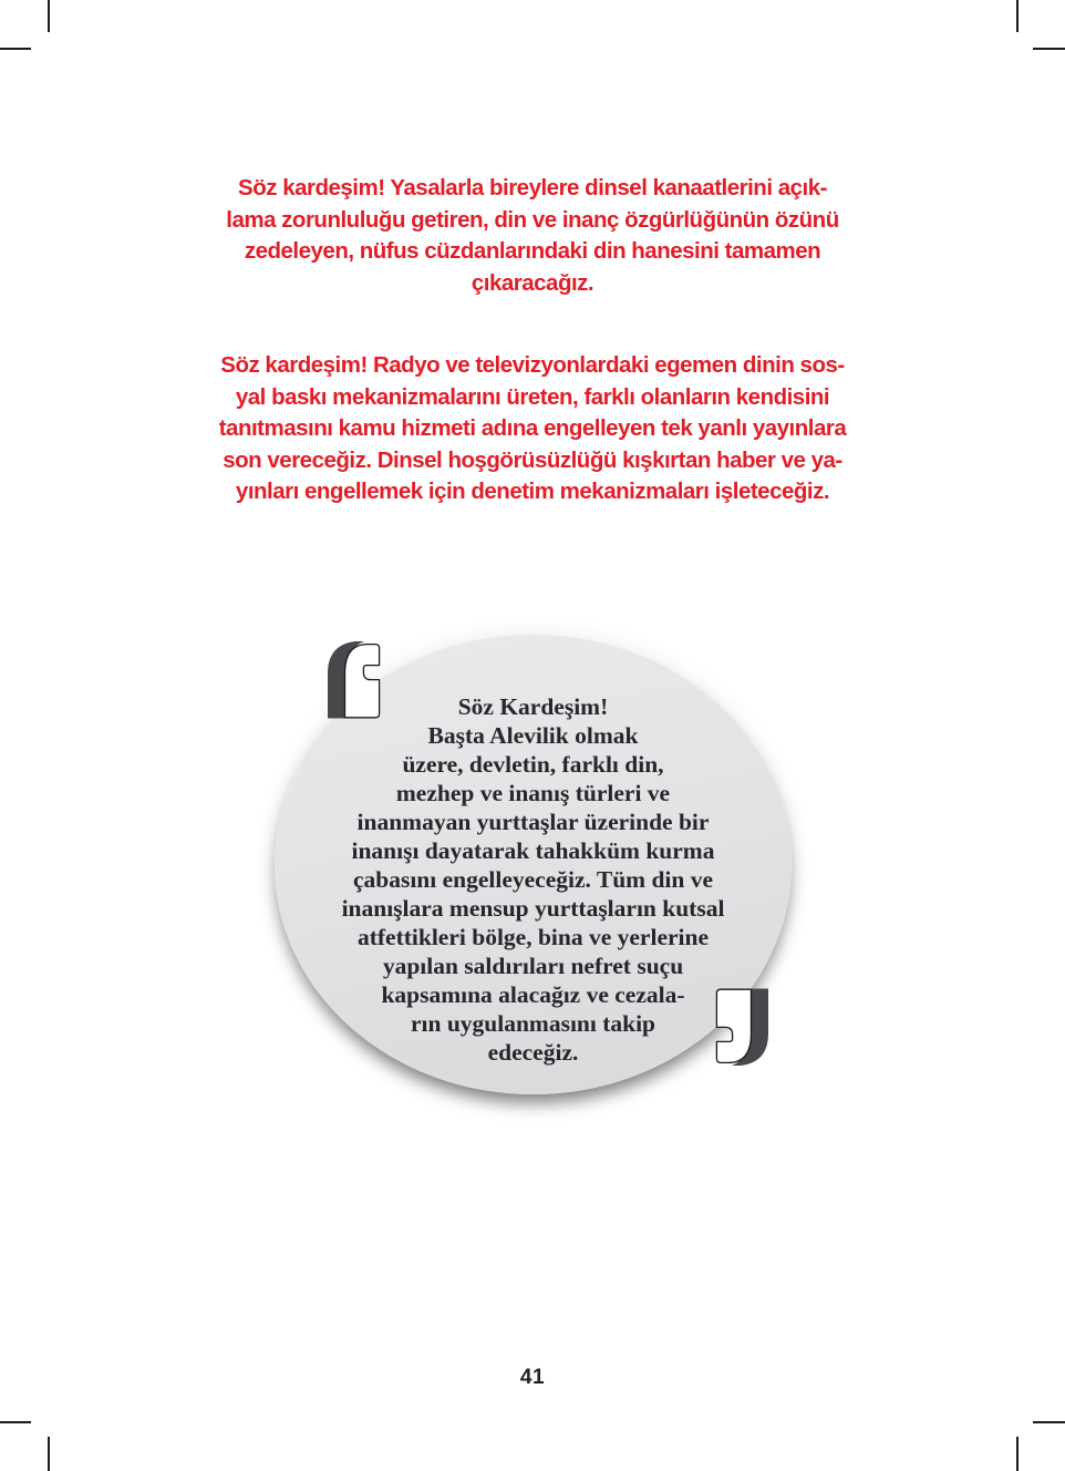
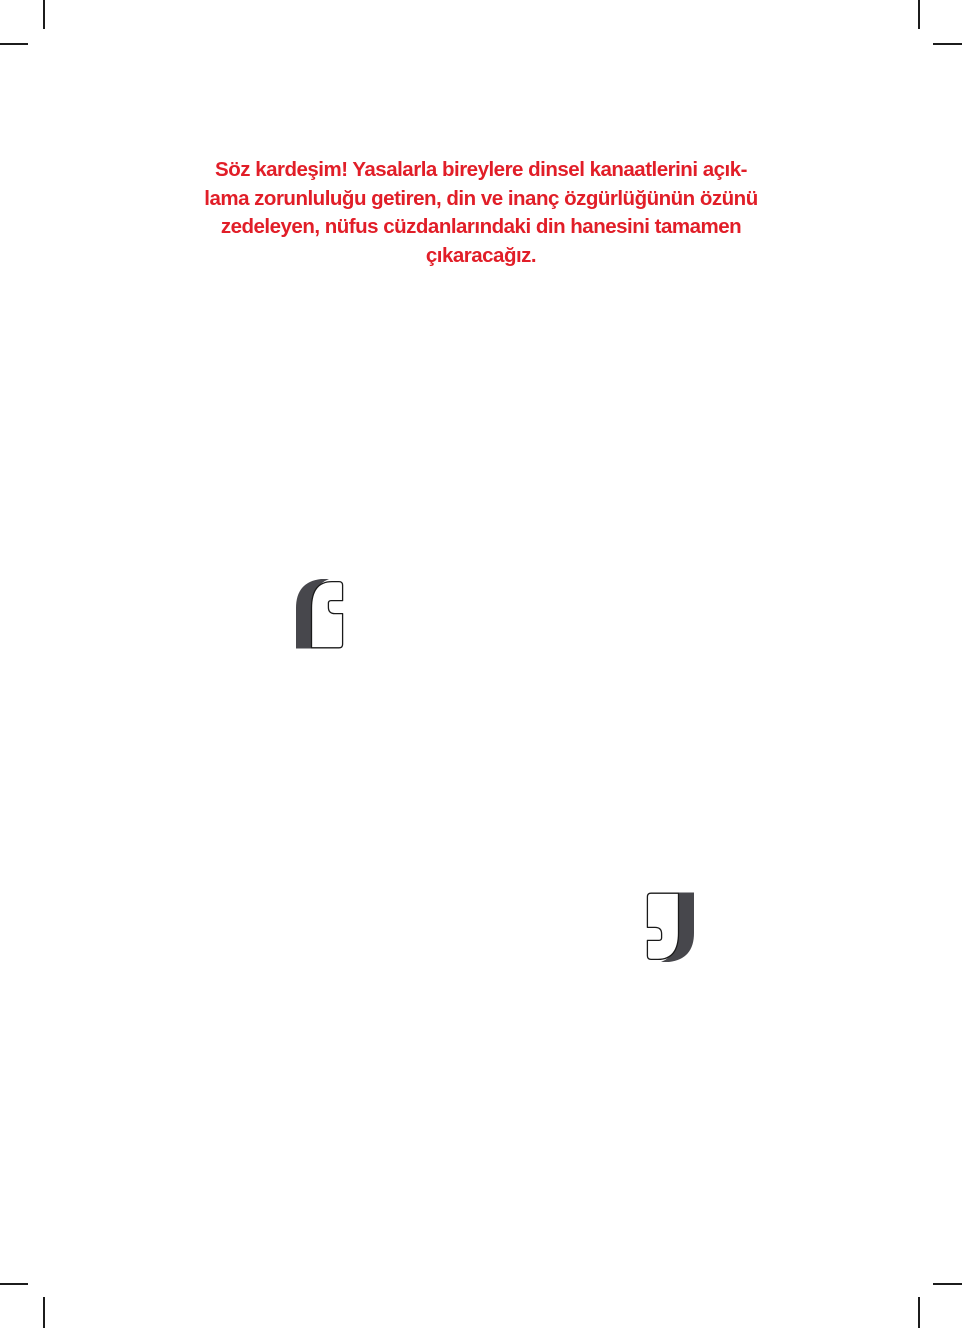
  Söz kardeşim! Yasalarla bireylere dinsel kanaatlerini açık-
  lama zorunluluğu getiren, din ve inanç özgürlüğünün özünü
  zedeleyen, nüfus cüzdanlarındaki din hanesini tamamen
  çıkaracağız.
- Söz kardeşim! Radyo ve televizyonlardaki egemen dinin sos-
- yal baskı mekanizmalarını üreten, farklı olanların kendisini
- tanıtmasını kamu hizmeti adına engelleyen tek yanlı yayınlara
- son vereceğiz. Dinsel hoşgörüsüzlüğü kışkırtan haber ve ya-
- yınları engellemek için denetim mekanizmaları işleteceğiz.
- Söz Kardeşim!
- Başta Alevilik olmak
- üzere, devletin, farklı din,
- mezhep ve inanış türleri ve
- inanmayan yurttaşlar üzerinde bir
- inanışı dayatarak tahakküm kurma
- çabasını engelleyeceğiz. Tüm din ve
- inanışlara mensup yurttaşların kutsal
- atfettikleri bölge, bina ve yerlerine
- yapılan saldırıları nefret suçu
- kapsamına alacağız ve cezala-
- rın uygulanmasını takip
- edeceğiz.
- 41
